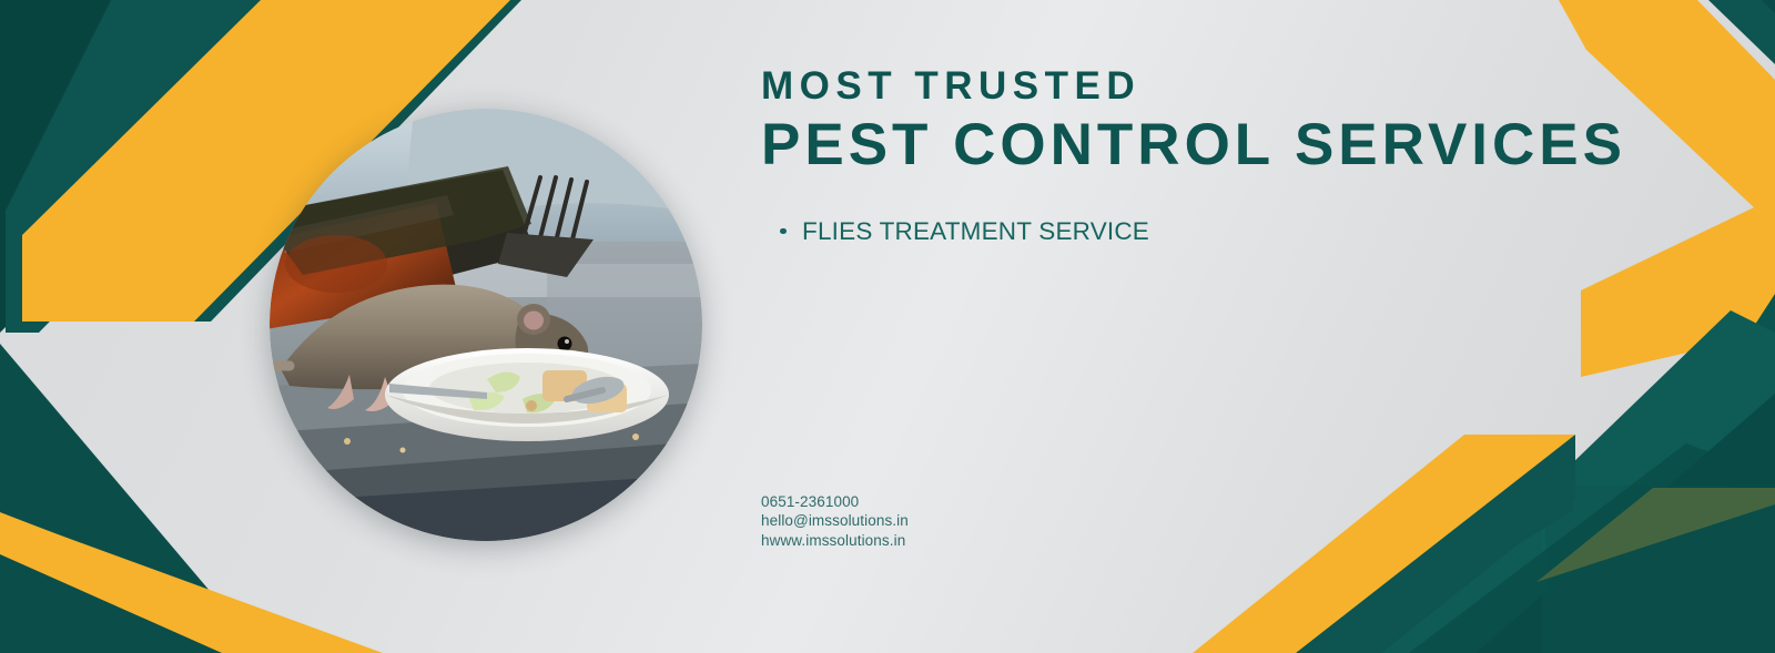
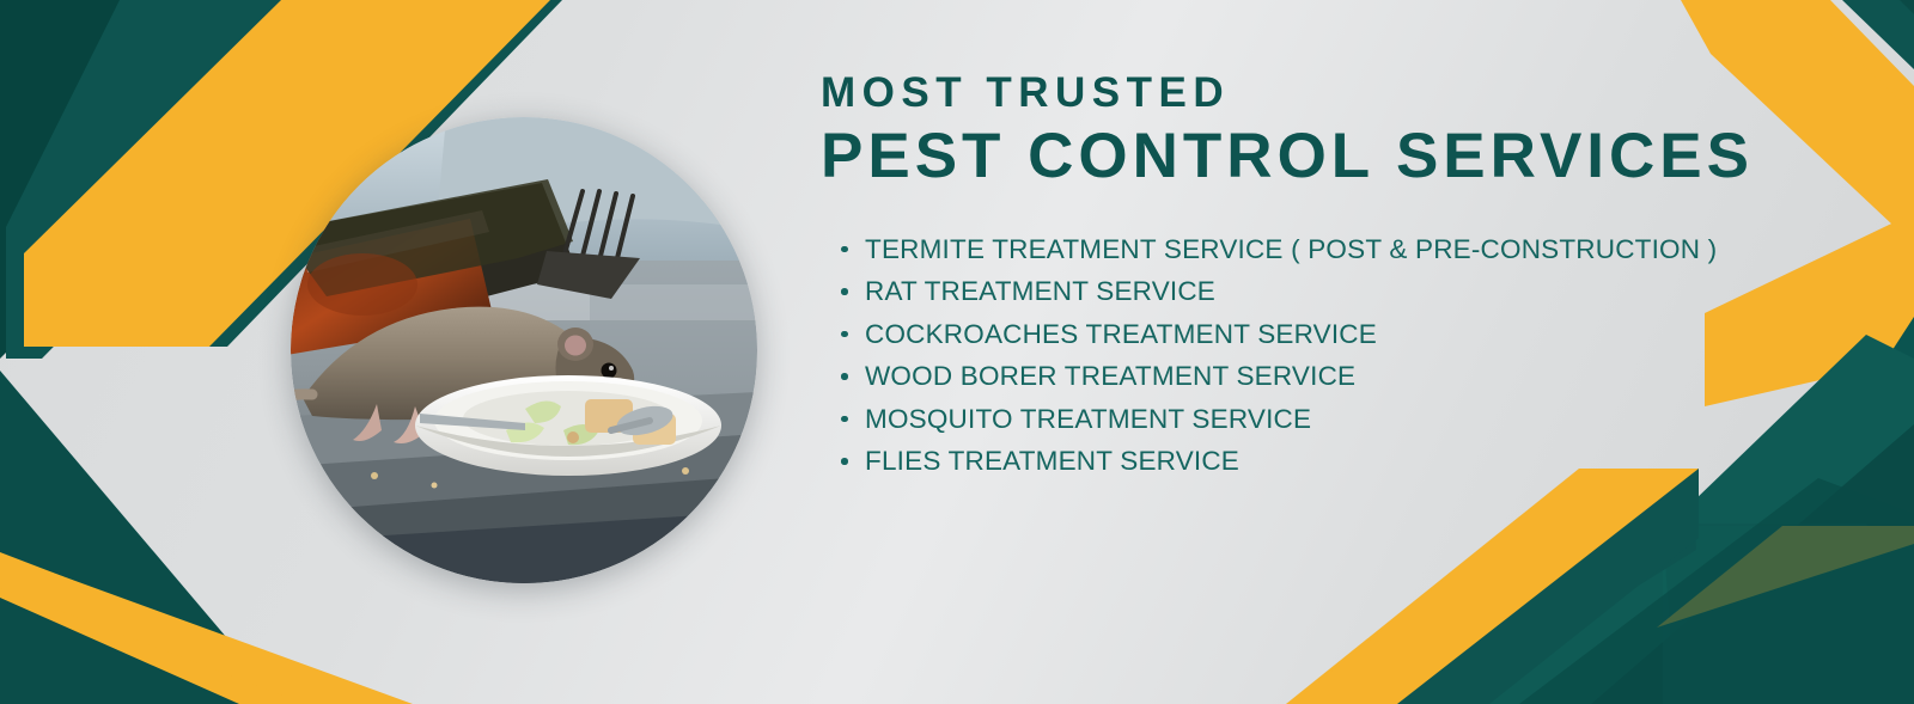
  MOST TRUSTED
  PEST CONTROL SERVICES
+ TERMITE TREATMENT SERVICE ( POST & PRE-CONSTRUCTION )
+ RAT TREATMENT SERVICE
+ COCKROACHES TREATMENT SERVICE
+ WOOD BORER TREATMENT SERVICE
+ MOSQUITO TREATMENT SERVICE
  FLIES TREATMENT SERVICE
- 0651-2361000
- hello@imssolutions.in
- hwww.imssolutions.in
